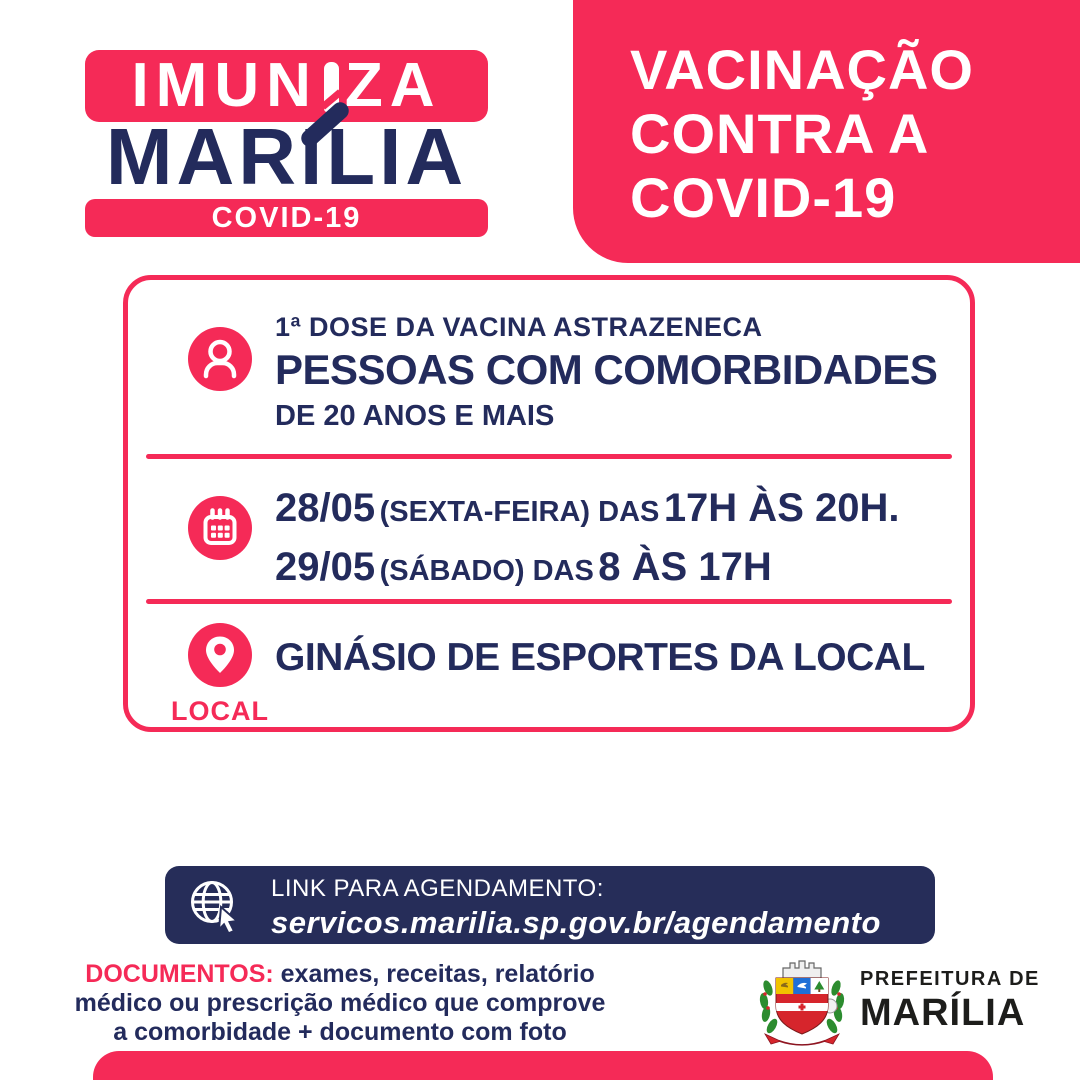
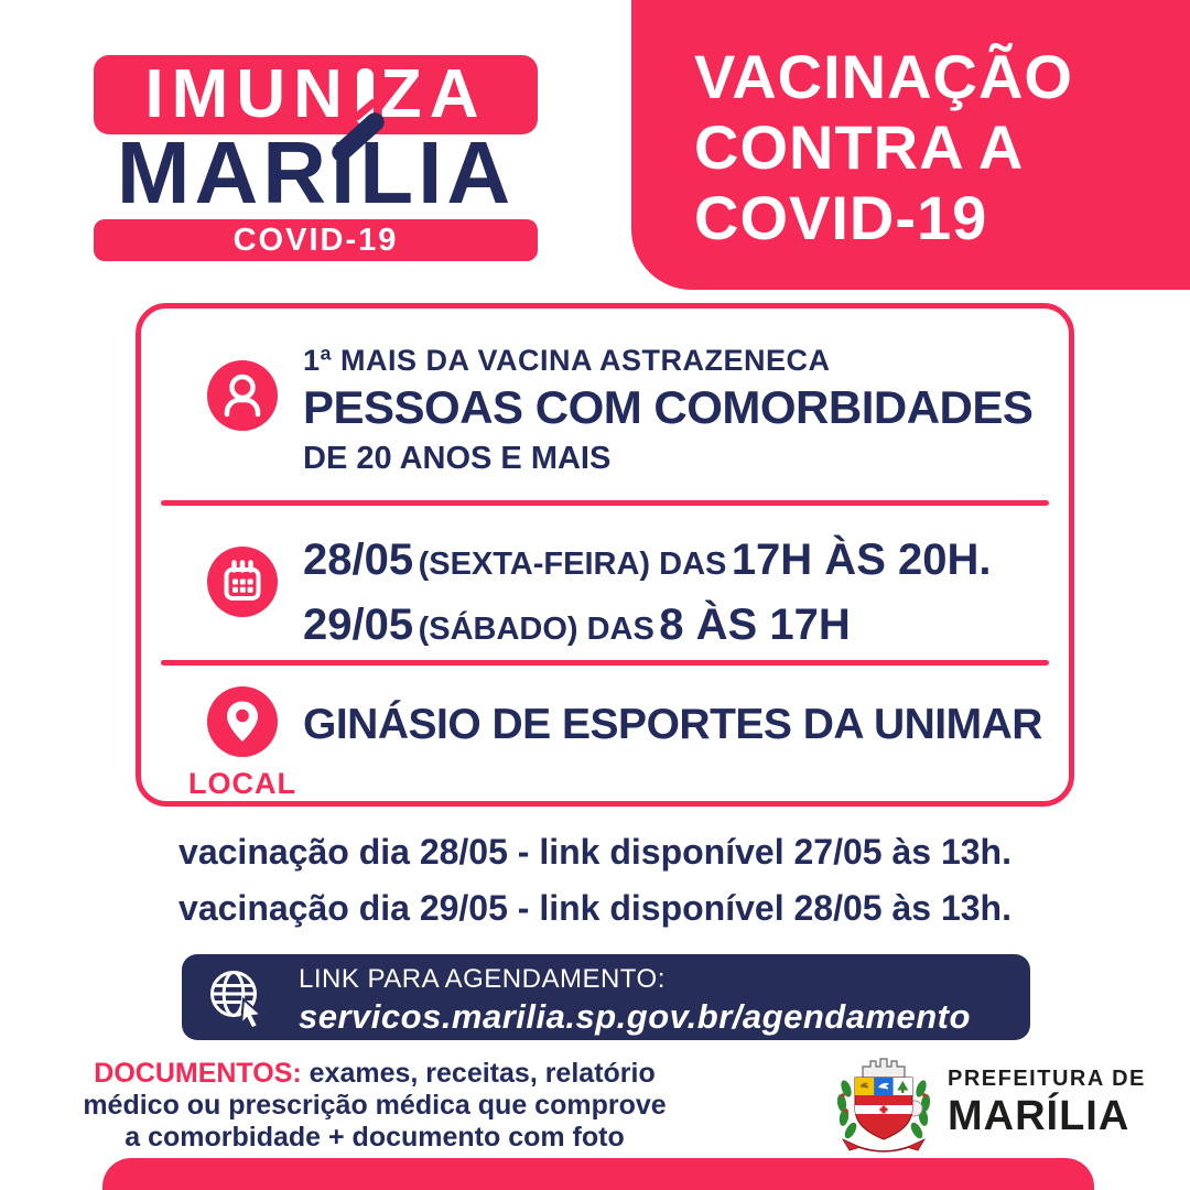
  IMUN ZA
  MARILIA
  COVID-19
  VACINAÇÃO
  CONTRA A
  COVID-19
- 1ª DOSE DA VACINA ASTRAZENECA
+ 1ª MAIS DA VACINA ASTRAZENECA
  PESSOAS COM COMORBIDADES
  DE 20 ANOS E MAIS
  28/05 (SEXTA-FEIRA) DAS 17H ÀS 20H.
  29/05 (SÁBADO) DAS 8 ÀS 17H
  LOCAL
- GINÁSIO DE ESPORTES DA LOCAL
+ GINÁSIO DE ESPORTES DA UNIMAR
+ vacinação dia 28/05 - link disponível 27/05 às 13h.
+ vacinação dia 29/05 - link disponível 28/05 às 13h.
  LINK PARA AGENDAMENTO:
  servicos.marilia.sp.gov.br/agendamento
  DOCUMENTOS: exames, receitas, relatório
- médico ou prescrição médico que comprove
+ médico ou prescrição médica que comprove
  a comorbidade + documento com foto
  PREFEITURA DE
  MARÍLIA
